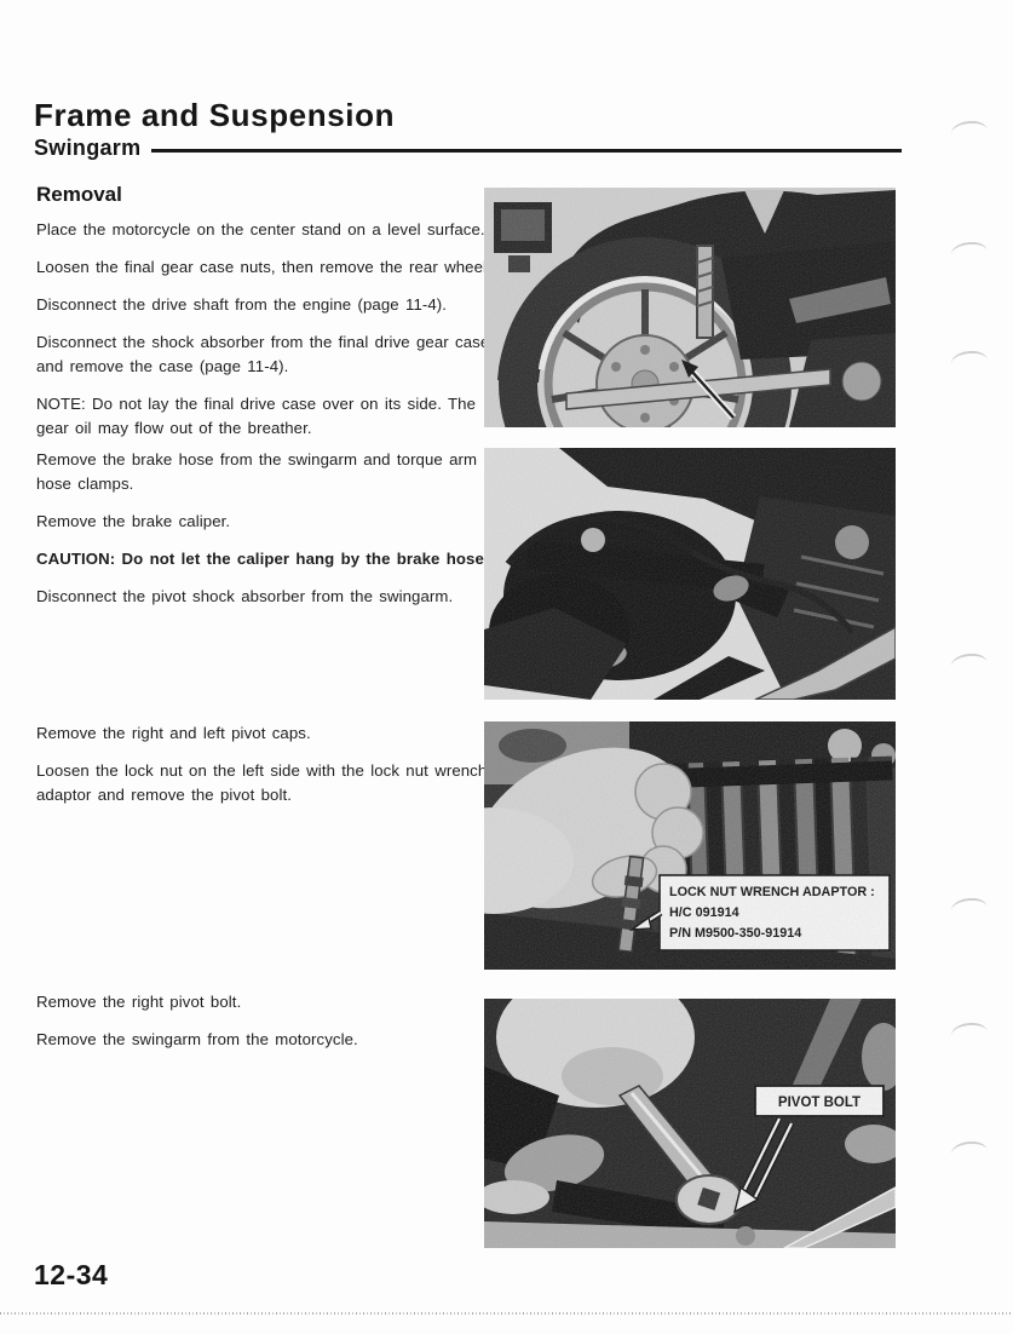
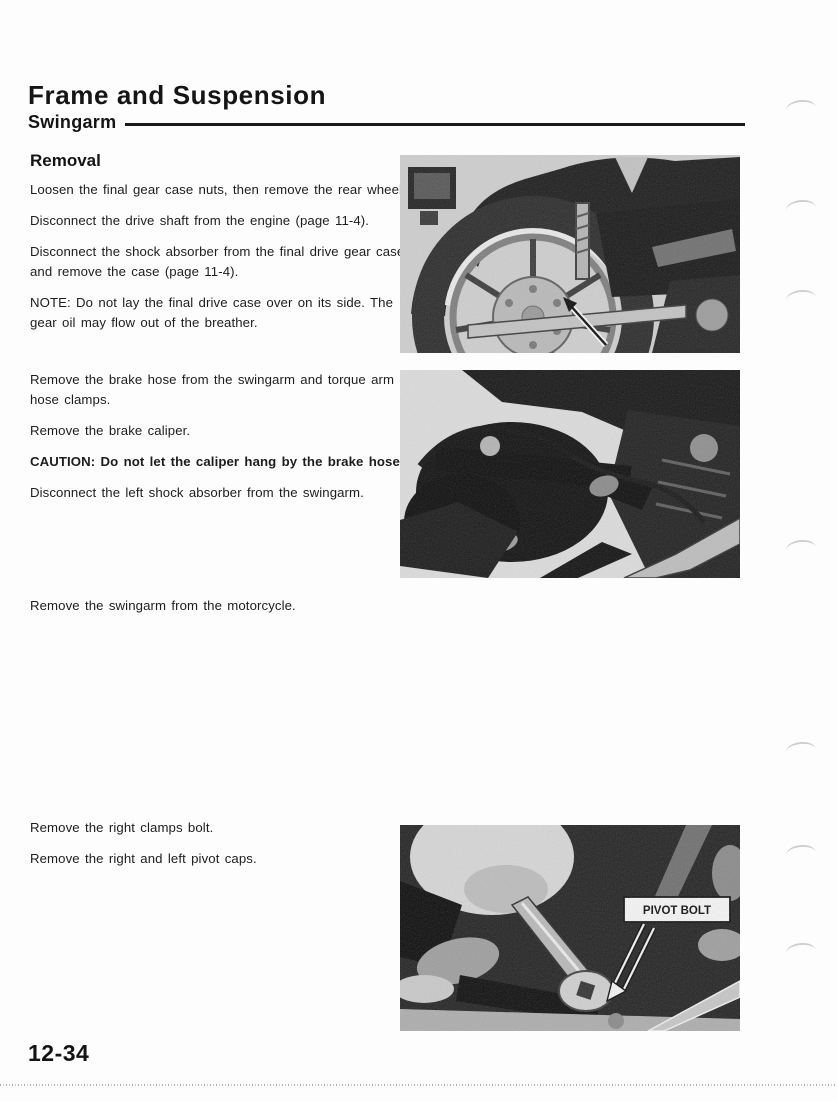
  Frame and Suspension
  Swingarm
  Removal
- Place the motorcycle on the center stand on a level surface.
  Loosen the final gear case nuts, then remove the rear whee
  Disconnect the drive shaft from the engine (page 11-4).
  Disconnect the shock absorber from the final drive gear cas
  and remove the case (page 11-4).
  NOTE: Do not lay the final drive case over on its side. The
  gear oil may flow out of the breather.
  Remove the brake hose from the swingarm and torque arm
  hose clamps.
  Remove the brake caliper.
  CAUTION: Do not let the caliper hang by the brake hose
- Disconnect the pivot shock absorber from the swingarm.
+ Disconnect the left shock absorber from the swingarm.
- Remove the right and left pivot caps.
+ Remove the swingarm from the motorcycle.
- Loosen the lock nut on the left side with the lock nut wrench
- adaptor and remove the pivot bolt.
- Remove the right pivot bolt.
+ Remove the right clamps bolt.
- Remove the swingarm from the motorcycle.
+ Remove the right and left pivot caps.
- LOCK NUT WRENCH ADAPTOR :
- H/C 091914
- P/N M9500-350-91914
  PIVOT BOLT
  12-34
